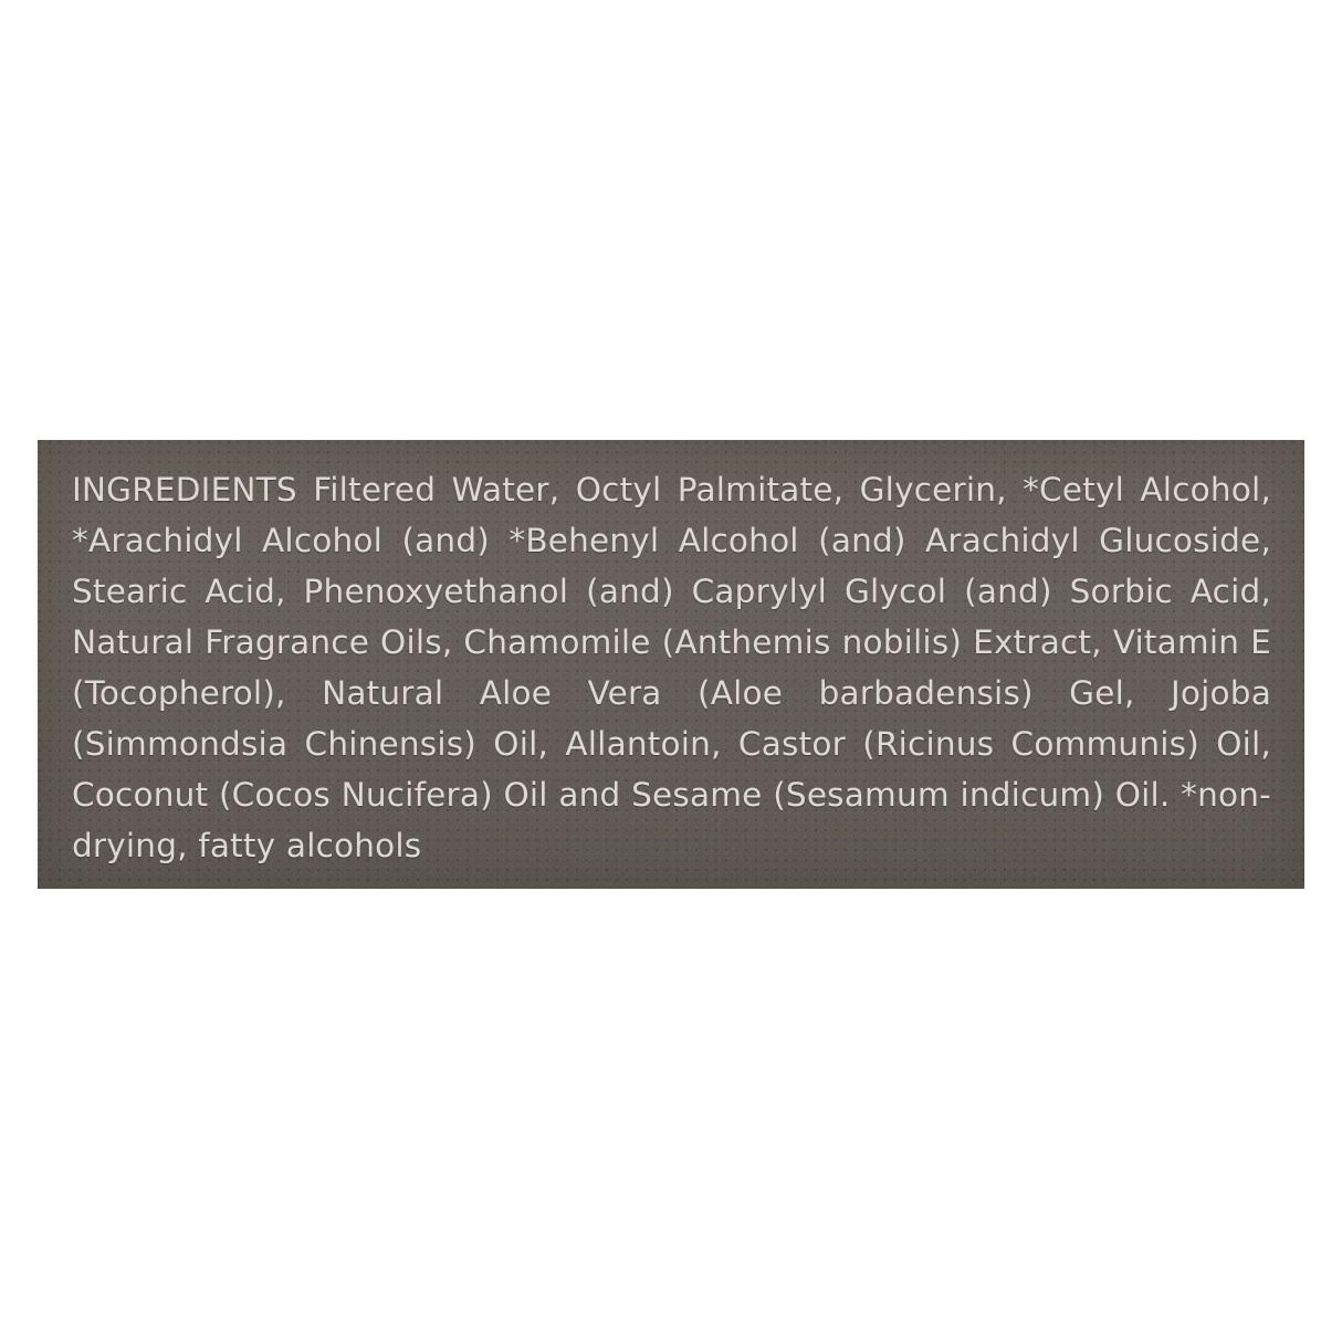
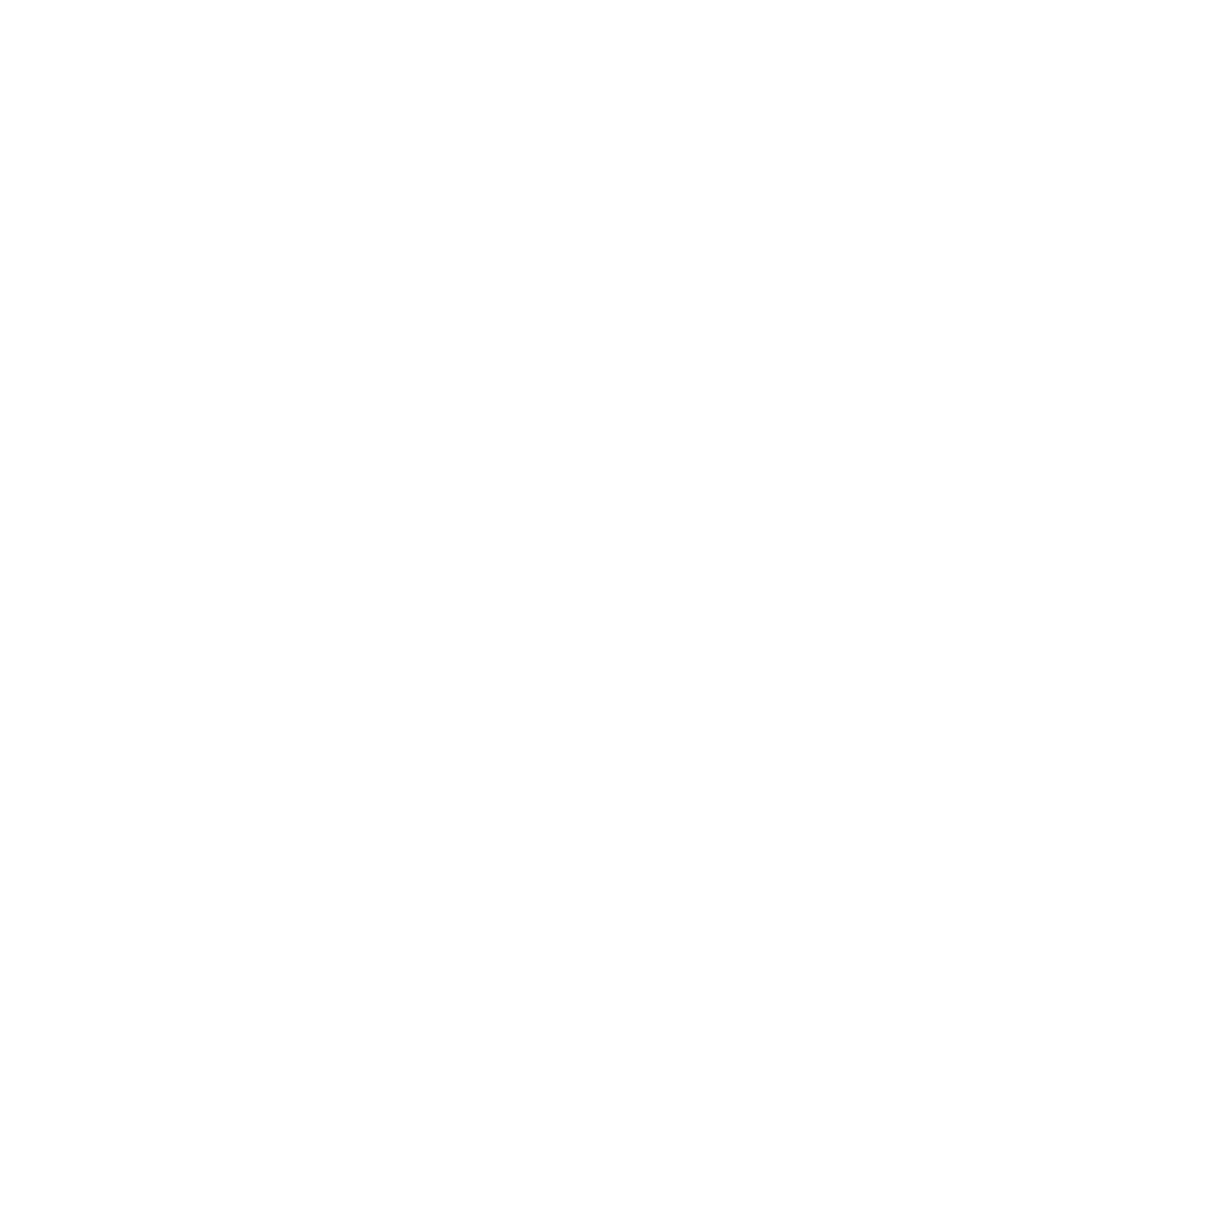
- INGREDIENTS Filtered Water, Octyl Palmitate, Glycerin, *Cetyl Alcohol, *Arachidyl Alcohol (and) *Behenyl Alcohol (and) Arachidyl Glucoside, Stearic Acid, Phenoxyethanol (and) Caprylyl Glycol (and) Sorbic Acid, Natural Fragrance Oils, Chamomile (Anthemis nobilis) Extract, Vitamin E (Tocopherol), Natural Aloe Vera (Aloe barbadensis) Gel, Jojoba (Simmondsia Chinensis) Oil, Allantoin, Castor (Ricinus Communis) Oil, Coconut (Cocos Nucifera) Oil and Sesame (Sesamum indicum) Oil. *non-drying, fatty alcohols
